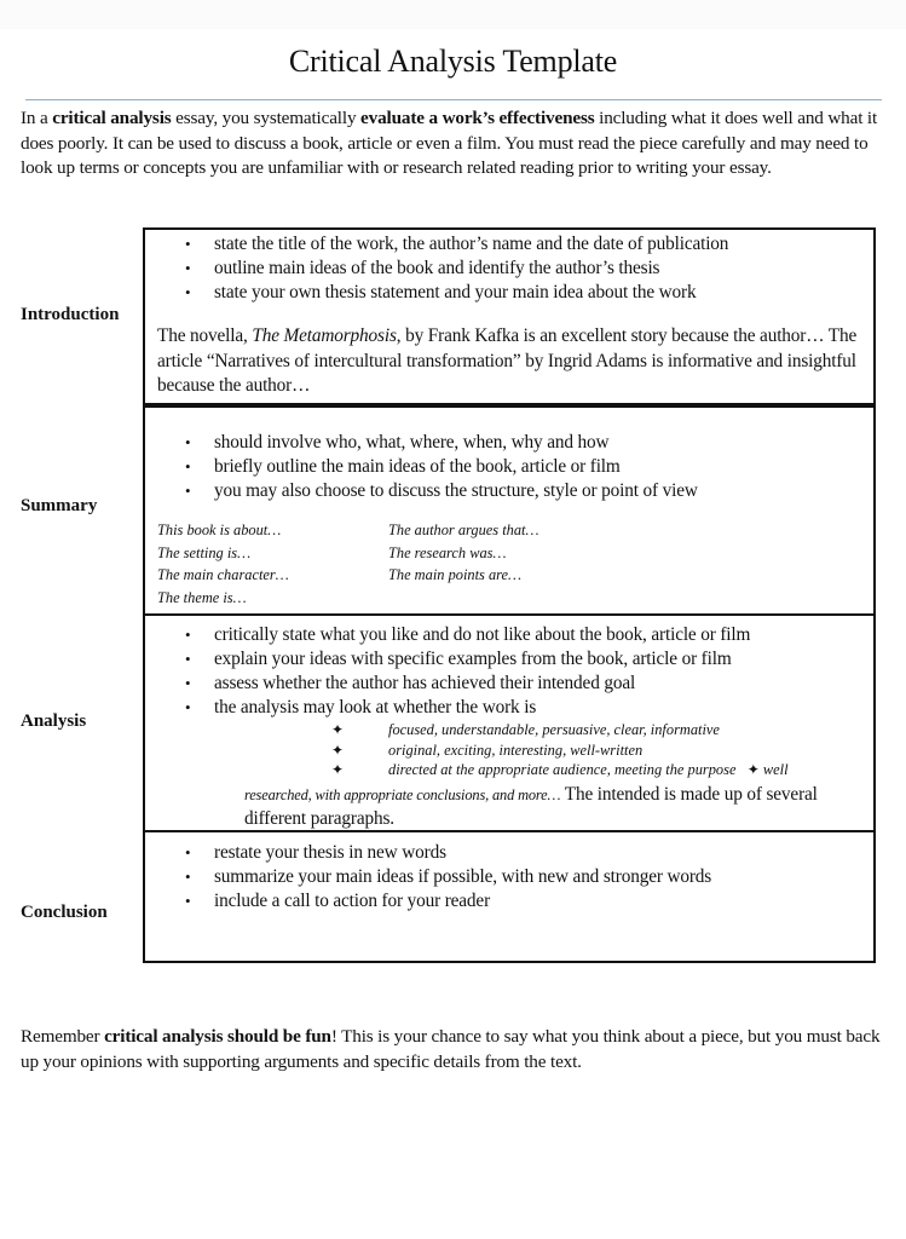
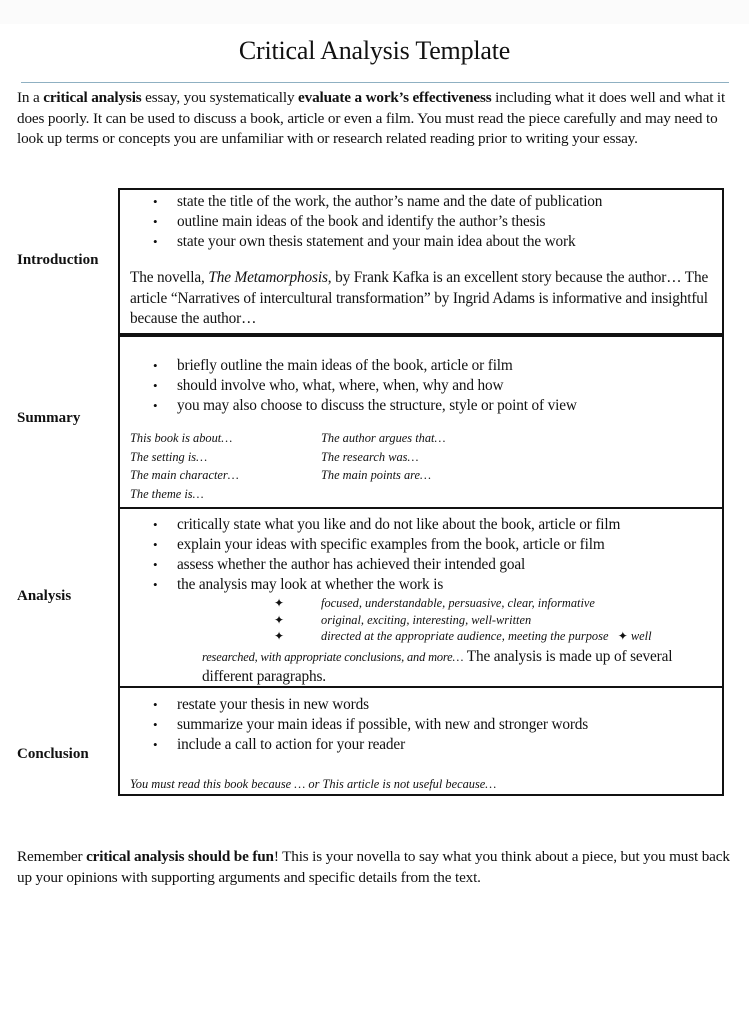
  Critical Analysis Template
  In a critical analysis essay, you systematically evaluate a work’s effectiveness including what it does well and what it does poorly. It can be used to discuss a book, article or even a film. You must read the piece carefully and may need to look up terms or concepts you are unfamiliar with or research related reading prior to writing your essay.
  Introduction
  •
  state the title of the work, the author’s name and the date of publication
  •
  outline main ideas of the book and identify the author’s thesis
  •
  state your own thesis statement and your main idea about the work
  The novella, The Metamorphosis, by Frank Kafka is an excellent story because the author… The article “Narratives of intercultural transformation” by Ingrid Adams is informative and insightful because the author…
  Summary
  •
- should involve who, what, where, when, why and how
+ briefly outline the main ideas of the book, article or film
  •
- briefly outline the main ideas of the book, article or film
+ should involve who, what, where, when, why and how
  •
  you may also choose to discuss the structure, style or point of view
  This book is about…
  The author argues that…
  The setting is…
  The research was…
  The main character…
  The main points are…
  The theme is…
  Analysis
  •
  critically state what you like and do not like about the book, article or film
  •
  explain your ideas with specific examples from the book, article or film
  •
  assess whether the author has achieved their intended goal
  •
  the analysis may look at whether the work is
  ✦
  focused, understandable, persuasive, clear, informative
  ✦
  original, exciting, interesting, well-written
  ✦
  directed at the appropriate audience, meeting the purpose ✦ well
- researched, with appropriate conclusions, and more… The intended is made up of several different paragraphs.
+ researched, with appropriate conclusions, and more… The analysis is made up of several different paragraphs.
  Conclusion
  •
  restate your thesis in new words
  •
  summarize your main ideas if possible, with new and stronger words
  •
  include a call to action for your reader
+ You must read this book because … or This article is not useful because…
- Remember critical analysis should be fun! This is your chance to say what you think about a piece, but you must back up your opinions with supporting arguments and specific details from the text.
+ Remember critical analysis should be fun! This is your novella to say what you think about a piece, but you must back up your opinions with supporting arguments and specific details from the text.
